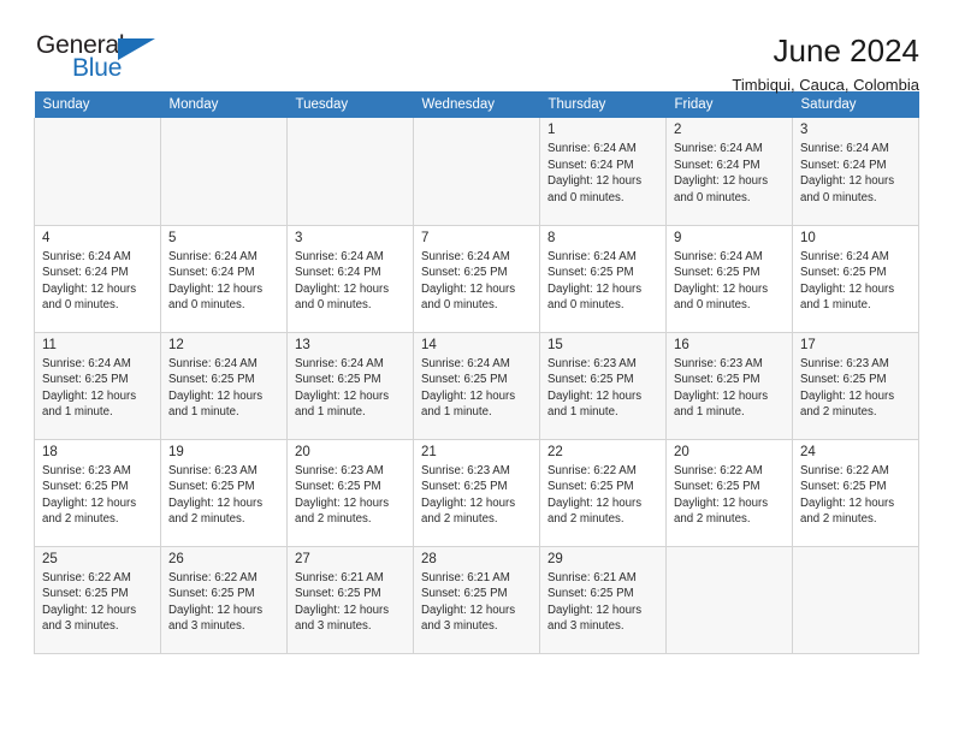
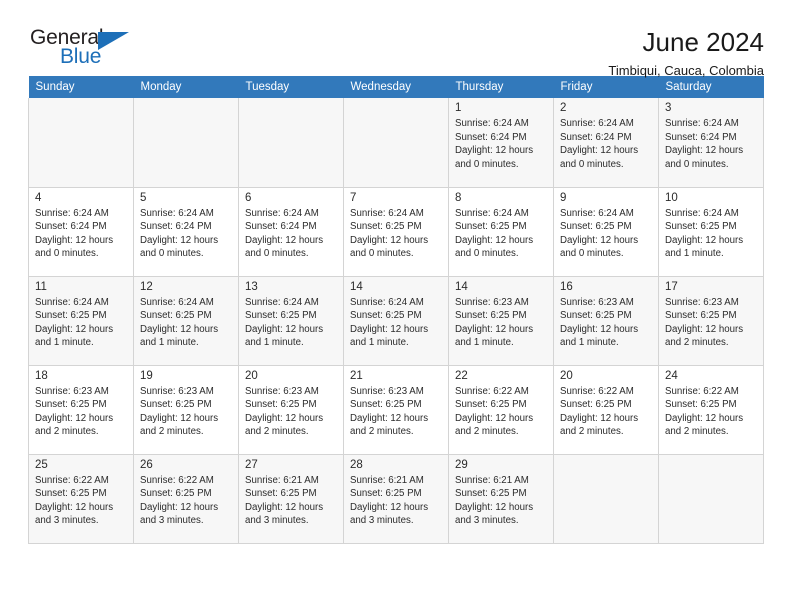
  General
  Blue
  June 2024
  Timbiqui, Cauca, Colombia
  Sunday	Monday	Tuesday	Wednesday	Thursday	Friday	Saturday
  				1Sunrise: 6:24 AMSunset: 6:24 PMDaylight: 12 hoursand 0 minutes.	2Sunrise: 6:24 AMSunset: 6:24 PMDaylight: 12 hoursand 0 minutes.	3Sunrise: 6:24 AMSunset: 6:24 PMDaylight: 12 hoursand 0 minutes.
- 4Sunrise: 6:24 AMSunset: 6:24 PMDaylight: 12 hoursand 0 minutes.	5Sunrise: 6:24 AMSunset: 6:24 PMDaylight: 12 hoursand 0 minutes.	3Sunrise: 6:24 AMSunset: 6:24 PMDaylight: 12 hoursand 0 minutes.	7Sunrise: 6:24 AMSunset: 6:25 PMDaylight: 12 hoursand 0 minutes.	8Sunrise: 6:24 AMSunset: 6:25 PMDaylight: 12 hoursand 0 minutes.	9Sunrise: 6:24 AMSunset: 6:25 PMDaylight: 12 hoursand 0 minutes.	10Sunrise: 6:24 AMSunset: 6:25 PMDaylight: 12 hoursand 1 minute.
+ 4Sunrise: 6:24 AMSunset: 6:24 PMDaylight: 12 hoursand 0 minutes.	5Sunrise: 6:24 AMSunset: 6:24 PMDaylight: 12 hoursand 0 minutes.	6Sunrise: 6:24 AMSunset: 6:24 PMDaylight: 12 hoursand 0 minutes.	7Sunrise: 6:24 AMSunset: 6:25 PMDaylight: 12 hoursand 0 minutes.	8Sunrise: 6:24 AMSunset: 6:25 PMDaylight: 12 hoursand 0 minutes.	9Sunrise: 6:24 AMSunset: 6:25 PMDaylight: 12 hoursand 0 minutes.	10Sunrise: 6:24 AMSunset: 6:25 PMDaylight: 12 hoursand 1 minute.
- 11Sunrise: 6:24 AMSunset: 6:25 PMDaylight: 12 hoursand 1 minute.	12Sunrise: 6:24 AMSunset: 6:25 PMDaylight: 12 hoursand 1 minute.	13Sunrise: 6:24 AMSunset: 6:25 PMDaylight: 12 hoursand 1 minute.	14Sunrise: 6:24 AMSunset: 6:25 PMDaylight: 12 hoursand 1 minute.	15Sunrise: 6:23 AMSunset: 6:25 PMDaylight: 12 hoursand 1 minute.	16Sunrise: 6:23 AMSunset: 6:25 PMDaylight: 12 hoursand 1 minute.	17Sunrise: 6:23 AMSunset: 6:25 PMDaylight: 12 hoursand 2 minutes.
+ 11Sunrise: 6:24 AMSunset: 6:25 PMDaylight: 12 hoursand 1 minute.	12Sunrise: 6:24 AMSunset: 6:25 PMDaylight: 12 hoursand 1 minute.	13Sunrise: 6:24 AMSunset: 6:25 PMDaylight: 12 hoursand 1 minute.	14Sunrise: 6:24 AMSunset: 6:25 PMDaylight: 12 hoursand 1 minute.	14Sunrise: 6:23 AMSunset: 6:25 PMDaylight: 12 hoursand 1 minute.	16Sunrise: 6:23 AMSunset: 6:25 PMDaylight: 12 hoursand 1 minute.	17Sunrise: 6:23 AMSunset: 6:25 PMDaylight: 12 hoursand 2 minutes.
  18Sunrise: 6:23 AMSunset: 6:25 PMDaylight: 12 hoursand 2 minutes.	19Sunrise: 6:23 AMSunset: 6:25 PMDaylight: 12 hoursand 2 minutes.	20Sunrise: 6:23 AMSunset: 6:25 PMDaylight: 12 hoursand 2 minutes.	21Sunrise: 6:23 AMSunset: 6:25 PMDaylight: 12 hoursand 2 minutes.	22Sunrise: 6:22 AMSunset: 6:25 PMDaylight: 12 hoursand 2 minutes.	20Sunrise: 6:22 AMSunset: 6:25 PMDaylight: 12 hoursand 2 minutes.	24Sunrise: 6:22 AMSunset: 6:25 PMDaylight: 12 hoursand 2 minutes.
  25Sunrise: 6:22 AMSunset: 6:25 PMDaylight: 12 hoursand 3 minutes.	26Sunrise: 6:22 AMSunset: 6:25 PMDaylight: 12 hoursand 3 minutes.	27Sunrise: 6:21 AMSunset: 6:25 PMDaylight: 12 hoursand 3 minutes.	28Sunrise: 6:21 AMSunset: 6:25 PMDaylight: 12 hoursand 3 minutes.	29Sunrise: 6:21 AMSunset: 6:25 PMDaylight: 12 hoursand 3 minutes.
